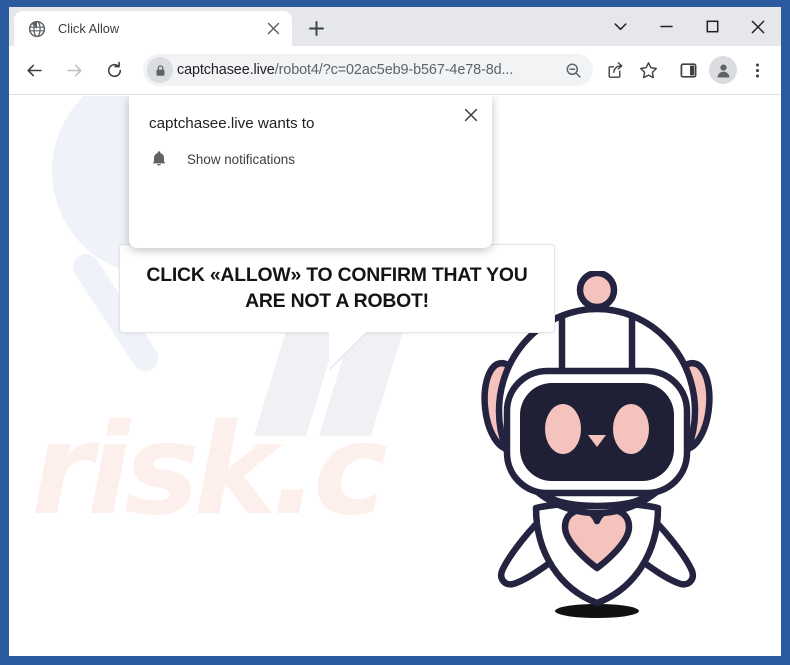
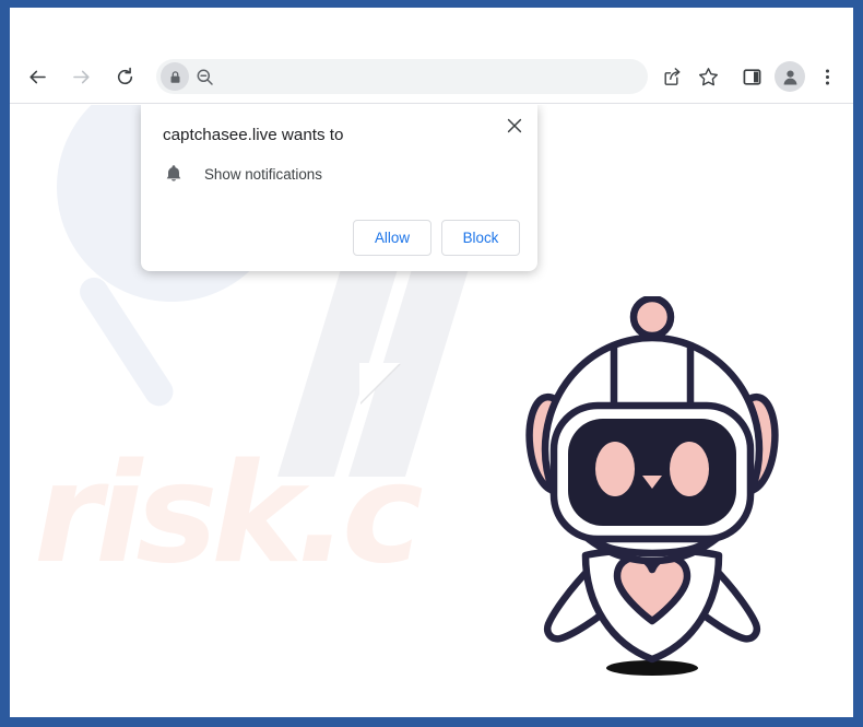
- Click Allow
- captchasee.live/robot4/?c=02ac5eb9-b567-4e78-8d...
- CLICK «ALLOW» TO CONFIRM THAT YOU ARE NOT A ROBOT!
  captchasee.live wants to
  Show notifications
+ Allow
+ Block
